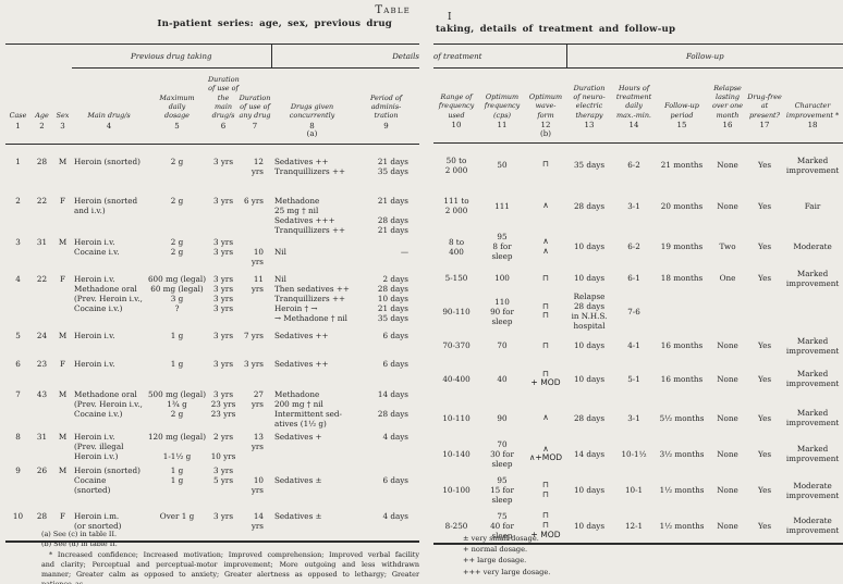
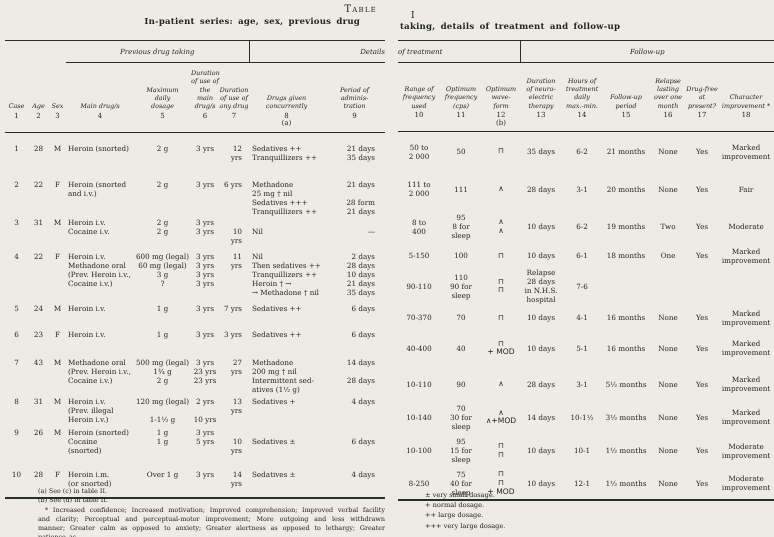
  Table
  In-patient series: age, sex, previous drug
  	Previous drug taking	Details
  Case	Age	Sex	Main drug/s	Maximum daily dosage	Duration of use of the main drug/s	Duration of use of any drug	Drugs given concurrently	Period of adminis- tration
  1	2	3	4	5	6	7	8 (a)	9
  1	28	M	Heroin (snorted)	2 g	3 yrs	12 yrs	Sedatives ++ Tranquillizers ++	21 days 35 days
- 2	22	F	Heroin (snorted and i.v.)	2 g	3 yrs	6 yrs	Methadone 25 mg † nil Sedatives +++ Tranquillizers ++	21 days 28 days 21 days
+ 2	22	F	Heroin (snorted and i.v.)	2 g	3 yrs	6 yrs	Methadone 25 mg † nil Sedatives +++ Tranquillizers ++	21 days 28 form 21 days
  3	31	M	Heroin i.v. Cocaine i.v.	2 g 2 g	3 yrs 3 yrs	10 yrs	Nil	—
  4	22	F	Heroin i.v. Methadone oral (Prev. Heroin i.v., Cocaine i.v.)	600 mg (legal) 60 mg (legal) 3 g ?	3 yrs 3 yrs 3 yrs 3 yrs	11 yrs	Nil Then sedatives ++ Tranquillizers ++ Heroin † → → Methadone † nil	2 days 28 days 10 days 21 days 35 days
  5	24	M	Heroin i.v.	1 g	3 yrs	7 yrs	Sedatives ++	6 days
  6	23	F	Heroin i.v.	1 g	3 yrs	3 yrs	Sedatives ++	6 days
  7	43	M	Methadone oral (Prev. Heroin i.v., Cocaine i.v.)	500 mg (legal) 1¾ g 2 g	3 yrs 23 yrs 23 yrs	27 yrs	Methadone 200 mg † nil Intermittent sed- atives (1½ g)	14 days 28 days
  8	31	M	Heroin i.v. (Prev. illegal Heroin i.v.)	120 mg (legal) 1-1½ g	2 yrs 10 yrs	13 yrs	Sedatives +	4 days
  9	26	M	Heroin (snorted) Cocaine (snorted)	1 g 1 g	3 yrs 5 yrs	10 yrs	Sedatives ±	6 days
  10	28	F	Heroin i.m. (or snorted)	Over 1 g	3 yrs	14 yrs	Sedatives ±	4 days
  (a) See (c) in table II.
  (b) See (d) in table II.
  * Increased confidence; Increased motivation; Improved comprehension; Improved verbal facility and clarity; Perceptual and perceptual-motor improvement; More outgoing and less withdrawn manner; Greater calm as opposed to anxiety; Greater alertness as opposed to lethargy; Greater
  I
  taking, details of treatment and follow-up
  of treatment	Follow-up
  Range of frequency used	Optimum frequency (cps)	Optimum wave- form	Duration of neuro- electric therapy	Hours of treatment daily max.-min.	Follow-up period	Relapse lasting over one month	Drug-free at present?	Character improvement *
  10	11	12 (b)	13	14	15	16	17	18
  50 to 2 000	50	⊓	35 days	6-2	21 months	None	Yes	Marked improvement
  111 to 2 000	111	∧	28 days	3-1	20 months	None	Yes	Fair
  8 to 400	95 8 for sleep	∧ ∧	10 days	6-2	19 months	Two	Yes	Moderate
  5-150	100	⊓	10 days	6-1	18 months	One	Yes	Marked improvement
  90-110	110 90 for sleep	⊓ ⊓	Relapse 28 days in N.H.S. hospital	7-6
  70-370	70	⊓	10 days	4-1	16 months	None	Yes	Marked improvement
  40-400	40	⊓ + MOD	10 days	5-1	16 months	None	Yes	Marked improvement
  10-110	90	∧	28 days	3-1	5½ months	None	Yes	Marked improvement
  10-140	70 30 for sleep	∧ ∧+MOD	14 days	10-1½	3½ months	None	Yes	Marked improvement
  10-100	95 15 for sleep	⊓ ⊓	10 days	10-1	1½ months	None	Yes	Moderate improvement
  8-250	75 40 for sleep	⊓ ⊓ + MOD	10 days	12-1	1½ months	None	Yes	Moderate improvement
  ± very small dosage.
  + normal dosage.
  ++ large dosage.
  +++ very large dosage.
